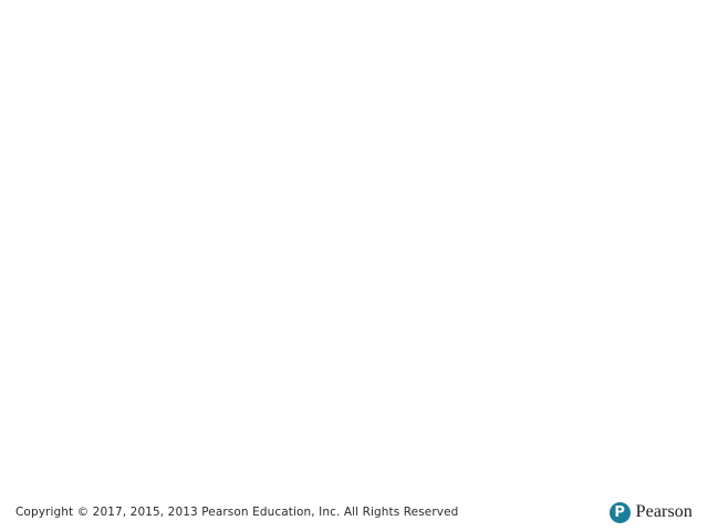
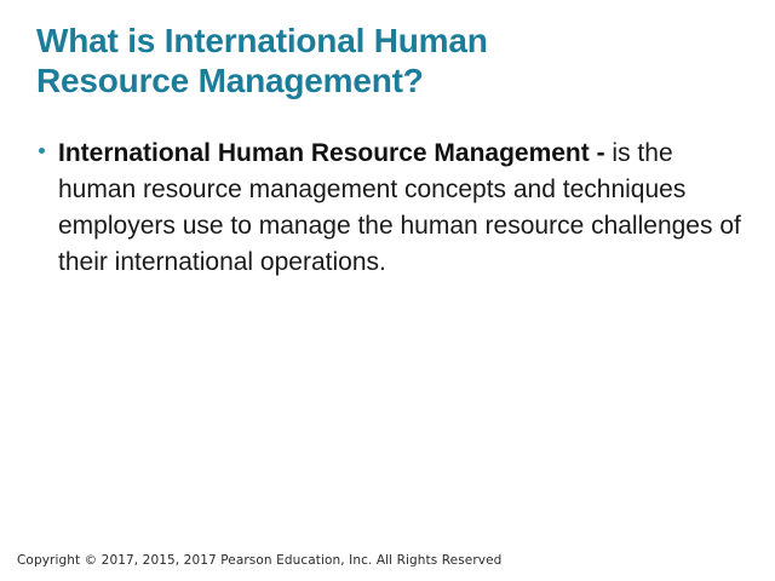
+ What is International Human
+ Resource Management?
+ International Human Resource Management - is the human resource management concepts and techniques employers use to manage the human resource challenges of their international operations.
- Copyright © 2017, 2015, 2013 Pearson Education, Inc. All Rights Reserved
+ Copyright © 2017, 2015, 2017 Pearson Education, Inc. All Rights Reserved
- P
- Pearson
